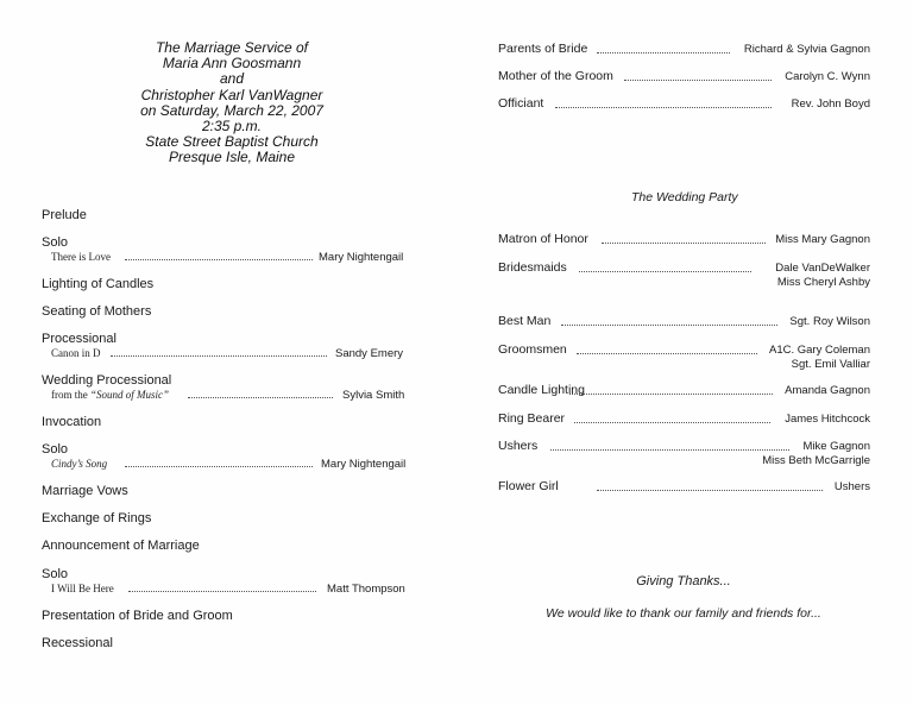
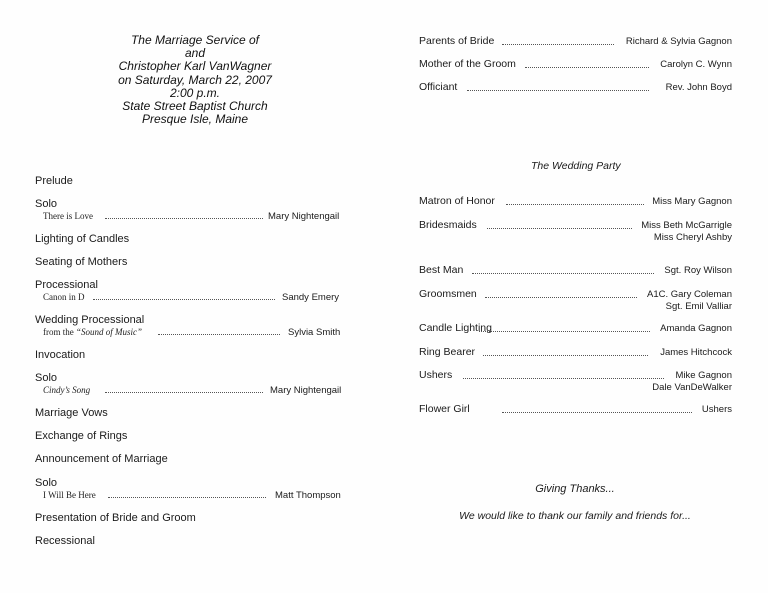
  The Marriage Service of
- Maria Ann Goosmann
  and
  Christopher Karl VanWagner
  on Saturday, March 22, 2007
- 2:35 p.m.
+ 2:00 p.m.
  State Street Baptist Church
  Presque Isle, Maine
  Prelude
  Solo
  There is Love
  Mary Nightengail
  Lighting of Candles
  Seating of Mothers
  Processional
  Canon in D
  Sandy Emery
  Wedding Processional
  from the “Sound of Music”
  Sylvia Smith
  Invocation
  Solo
  Cindy’s Song
  Mary Nightengail
  Marriage Vows
  Exchange of Rings
  Announcement of Marriage
  Solo
  I Will Be Here
  Matt Thompson
  Presentation of Bride and Groom
  Recessional
  Parents of Bride
  Richard & Sylvia Gagnon
  Mother of the Groom
  Carolyn C. Wynn
  Officiant
  Rev. John Boyd
  The Wedding Party
  Matron of Honor
  Miss Mary Gagnon
  Bridesmaids
- Dale VanDeWalker
+ Miss Beth McGarrigle
  Miss Cheryl Ashby
  Best Man
  Sgt. Roy Wilson
  Groomsmen
  A1C. Gary Coleman
  Sgt. Emil Valliar
  Candle Lighting
  Amanda Gagnon
  Ring Bearer
  James Hitchcock
  Ushers
  Mike Gagnon
- Miss Beth McGarrigle
+ Dale VanDeWalker
  Flower Girl
  Ushers
  Giving Thanks...
  We would like to thank our family and friends for...
